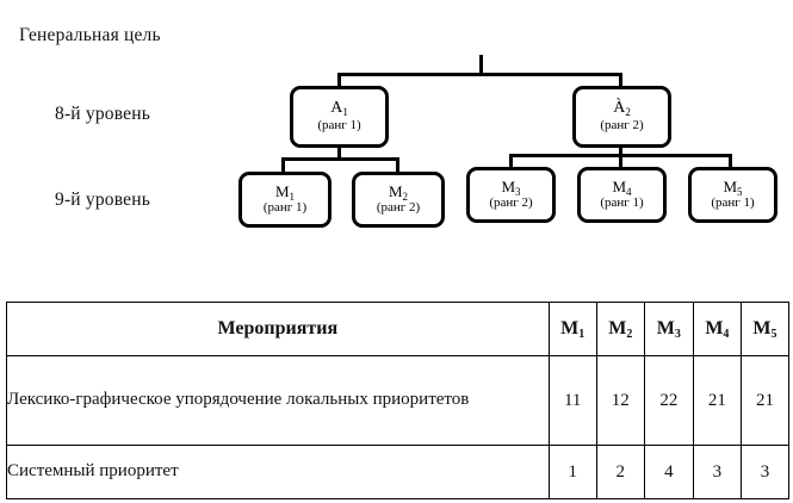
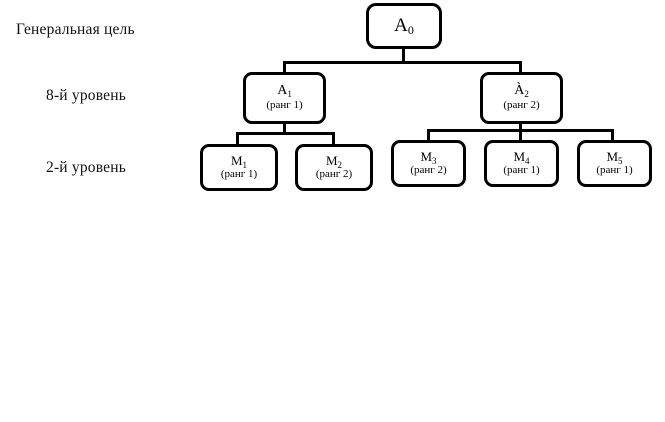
  Генеральная цель
  8-й уровень
- 9-й уровень
+ 2-й уровень
+ A0
  A1
  (ранг 1)
  À2
  (ранг 2)
  M1
  (ранг 1)
  M2
  (ранг 2)
  M3
  (ранг 2)
  M4
  (ранг 1)
  M5
  (ранг 1)
- Мероприятия	M1	M2	M3	M4	M5
- Лексико-графическое упорядочение локальных приоритетов	11	12	22	21	21
- Системный приоритет	1	2	4	3	3
